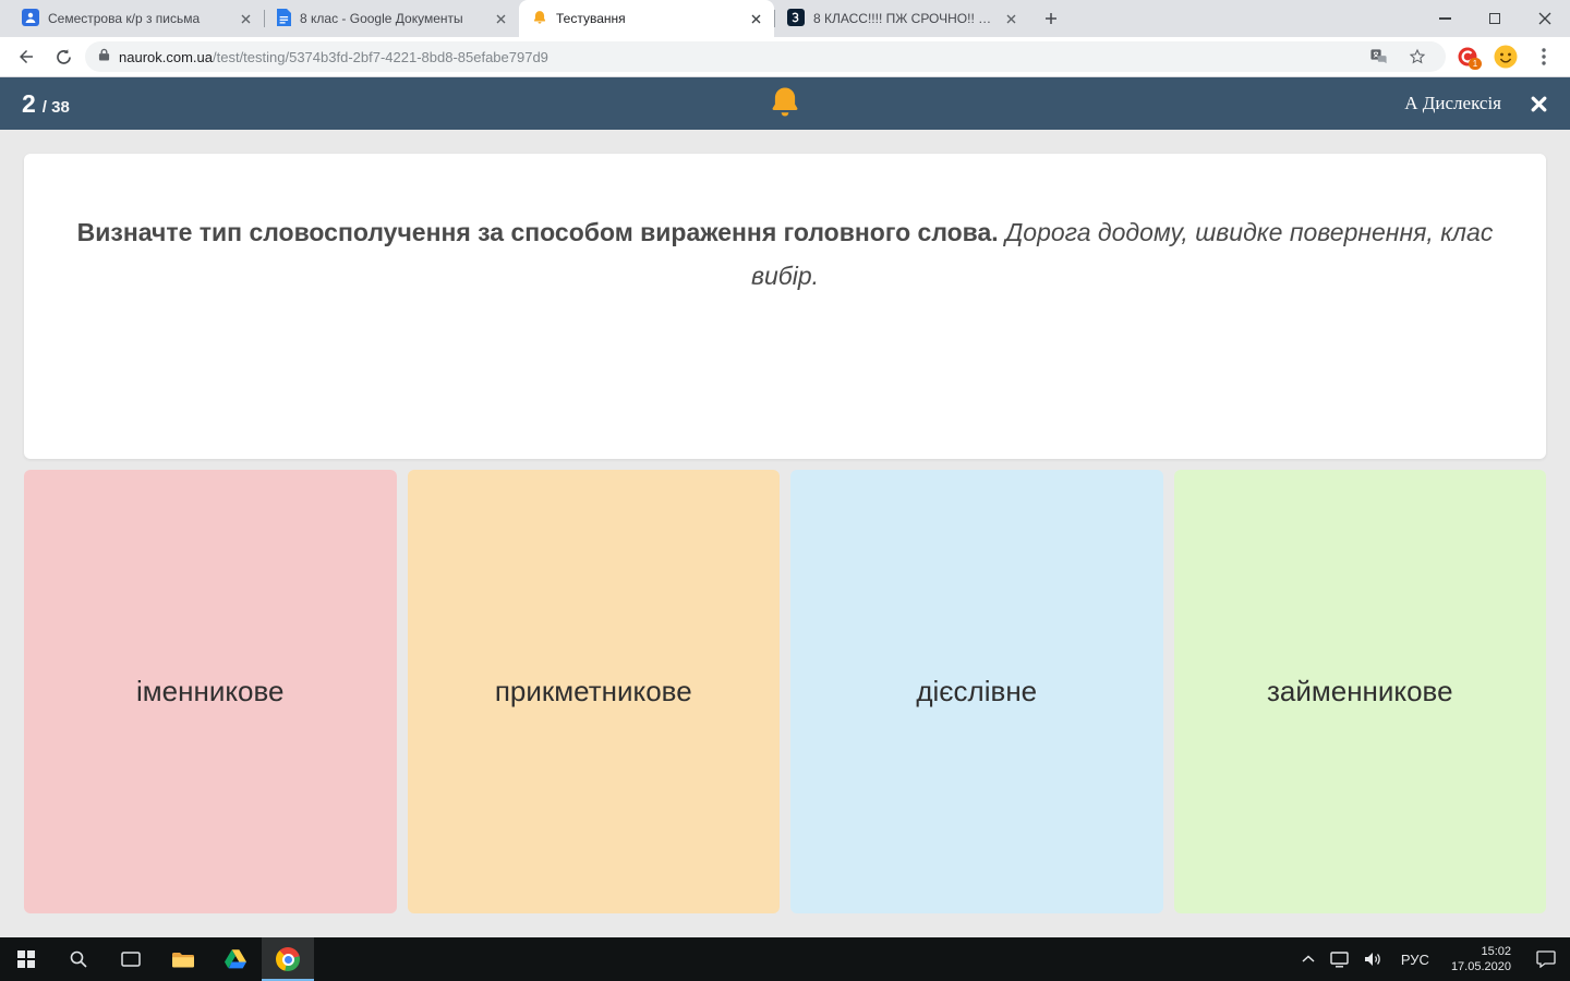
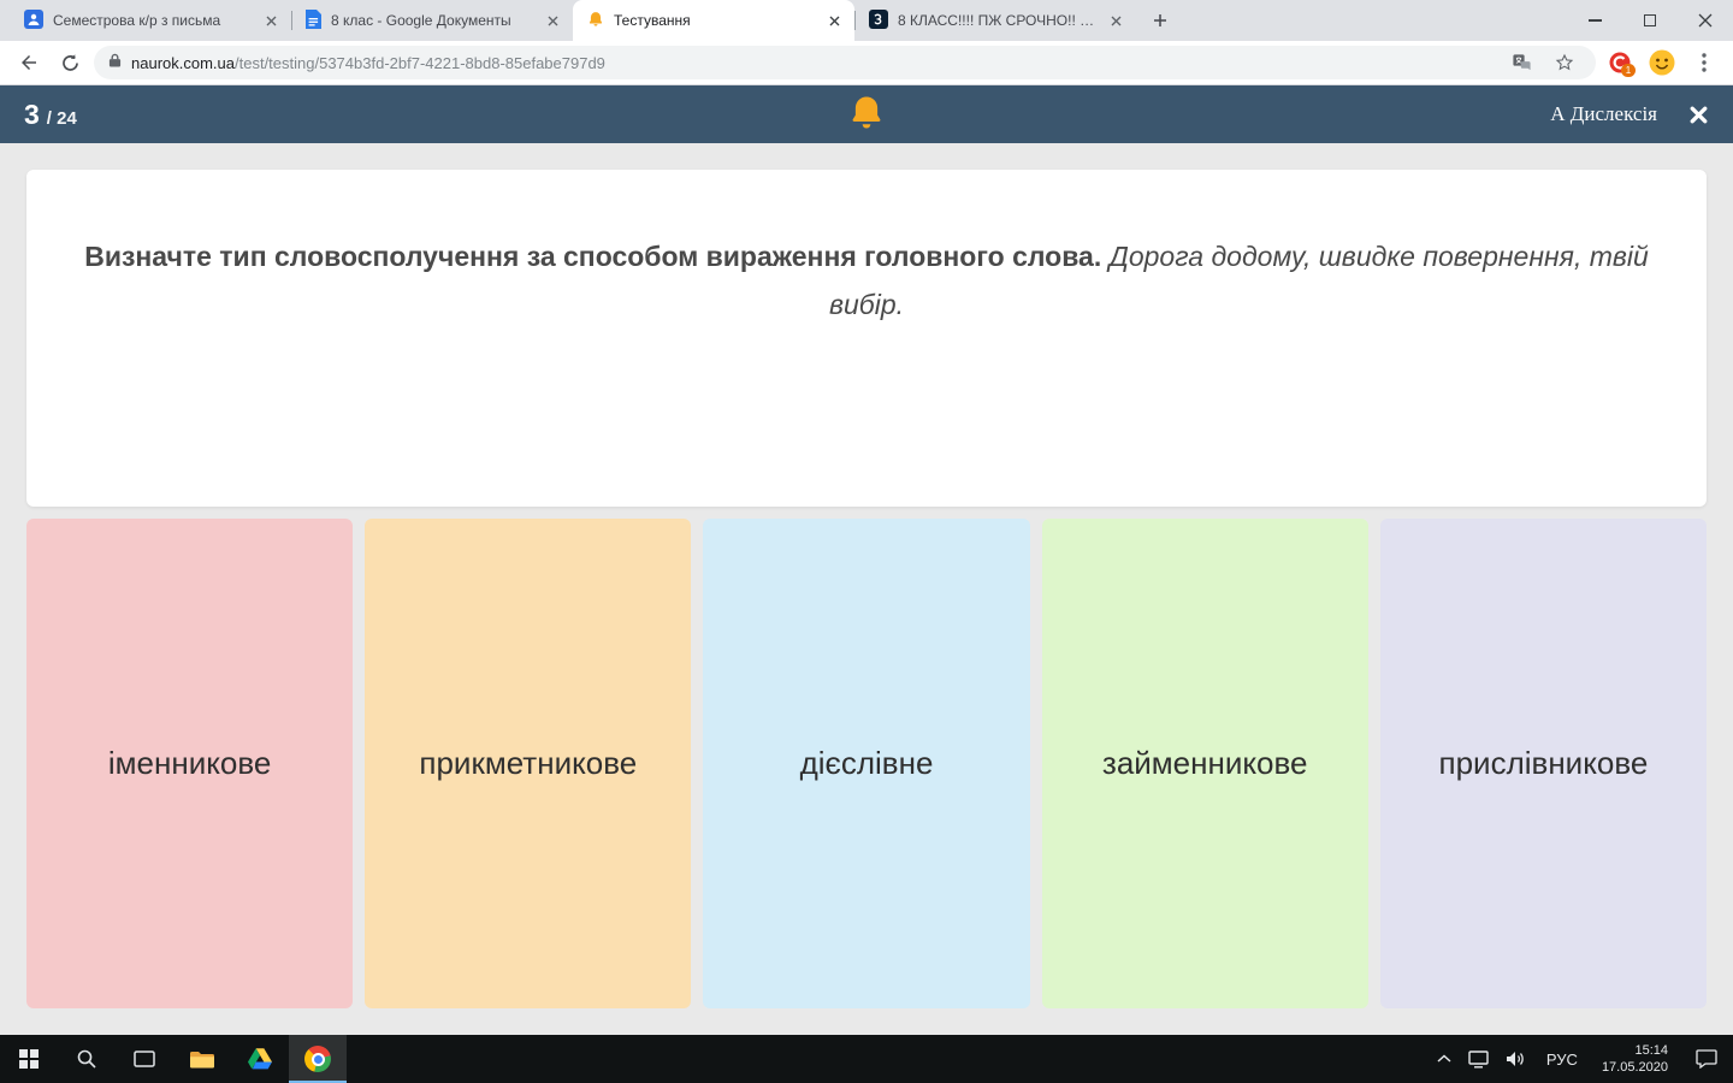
  Семестрова к/р з письма
  8 клас - Google Документы
  Тестування
  8 КЛАСС!!!! ПЖ СРОЧНО!! - Ш
  naurok.com.ua/test/testing/5374b3fd-2bf7-4221-8bd8-85efabe797d9
  1
- 2
+ 3
- / 38
+ / 24
  А Дислексія
- Визначте тип словосполучення за способом вираження головного слова. Дорога додому, швидке повернення, клас вибір.
+ Визначте тип словосполучення за способом вираження головного слова. Дорога додому, швидке повернення, твій вибір.
  іменникове
  прикметникове
  дієслівне
  займенникове
+ прислівникове
  РУС
- 15:02
+ 15:14
  17.05.2020
